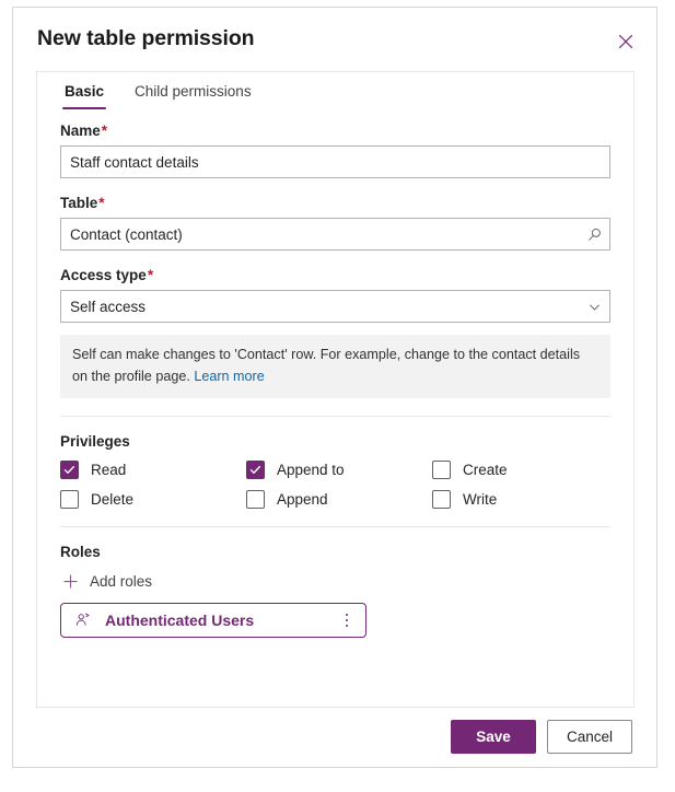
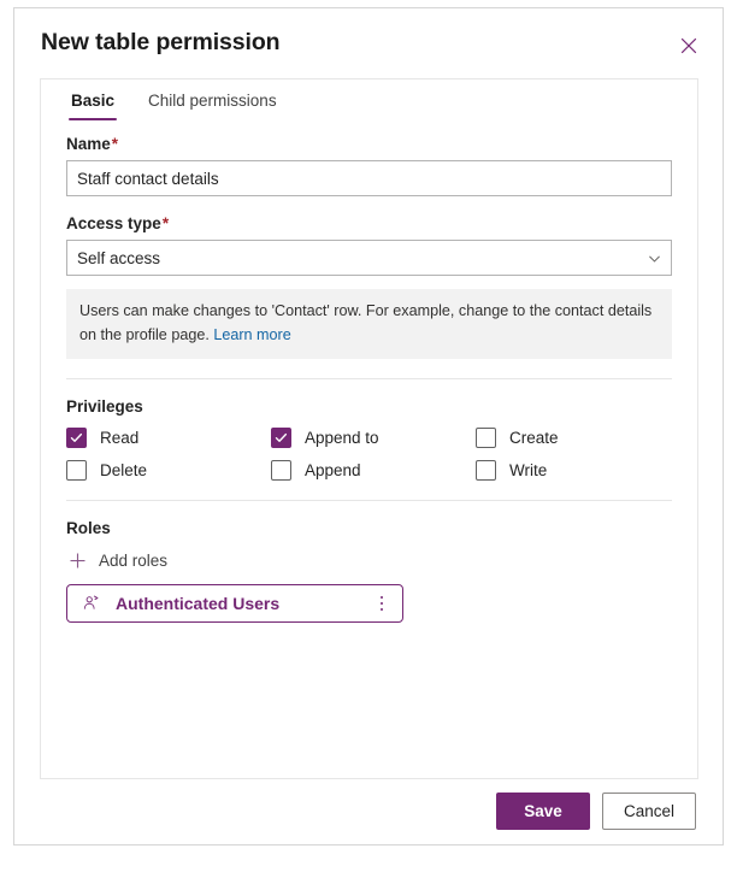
  New table permission
  Basic
  Child permissions
  Name*
  Staff contact details
- Table*
- Contact (contact)
  Access type*
  Self access
- Self can make changes to 'Contact' row. For example, change to the contact details on the profile page. Learn more
+ Users can make changes to 'Contact' row. For example, change to the contact details on the profile page. Learn more
  Privileges
  Read
  Append to
  Create
  Delete
  Append
  Write
  Roles
  Add roles
  Authenticated Users
  Save
  Cancel
